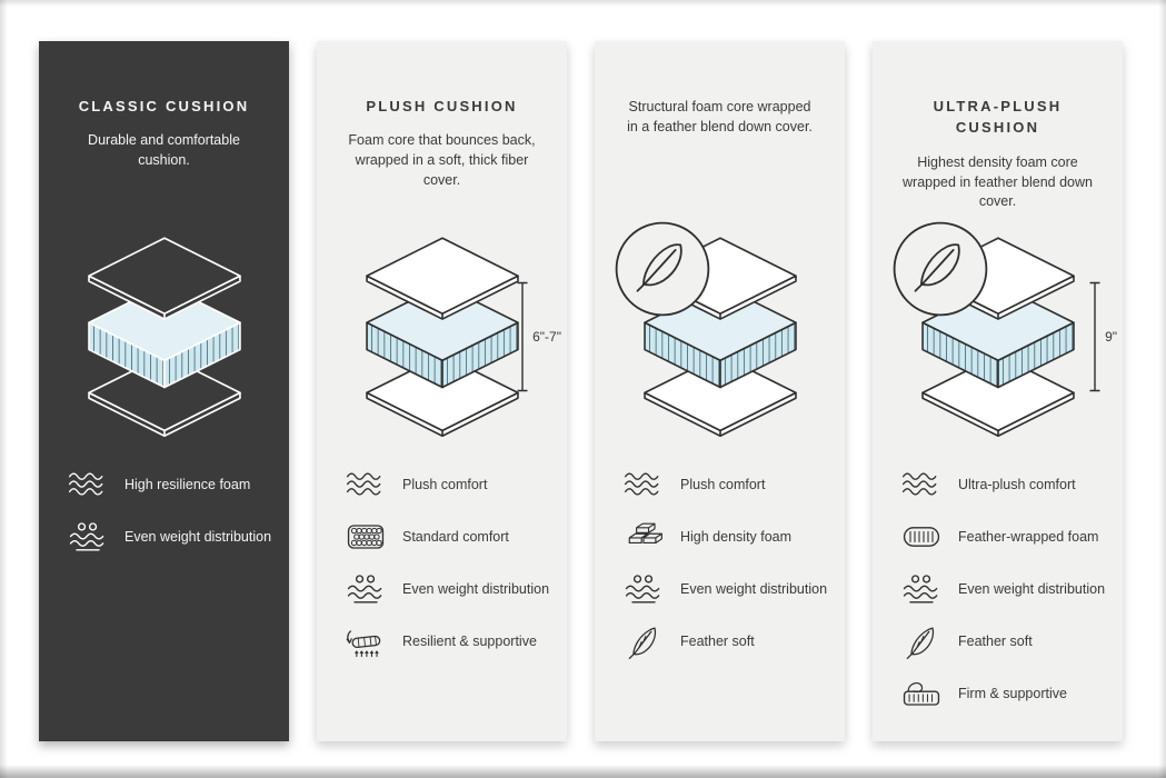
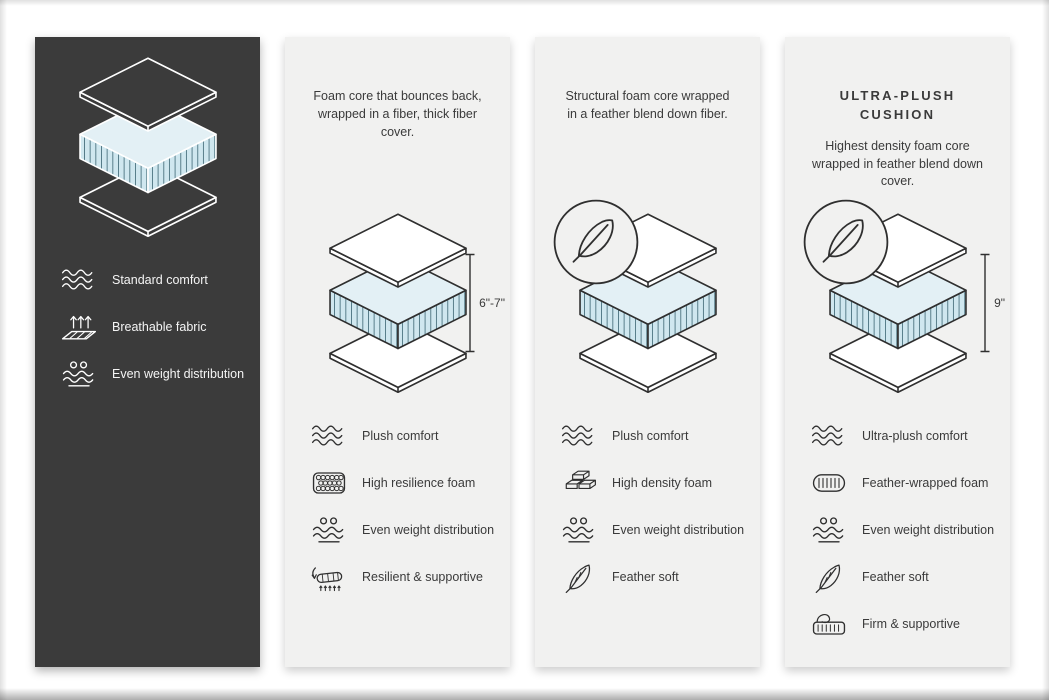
- CLASSIC CUSHION
- Durable and comfortable cushion.
- High resilience foam
+ Standard comfort
+ Breathable fabric
  Even weight distribution
- PLUSH CUSHION
- Foam core that bounces back, wrapped in a soft, thick fiber cover.
+ Foam core that bounces back, wrapped in a fiber, thick fiber cover.
  6"-7"
  Plush comfort
- Standard comfort
+ High resilience foam
  Even weight distribution
  Resilient & supportive
- Structural foam core wrapped in a feather blend down cover.
+ Structural foam core wrapped in a feather blend down fiber.
  Plush comfort
  High density foam
  Even weight distribution
  Feather soft
  ULTRA-PLUSH CUSHION
  Highest density foam core wrapped in feather blend down cover.
  9"
  Ultra-plush comfort
  Feather-wrapped foam
  Even weight distribution
  Feather soft
  Firm & supportive
